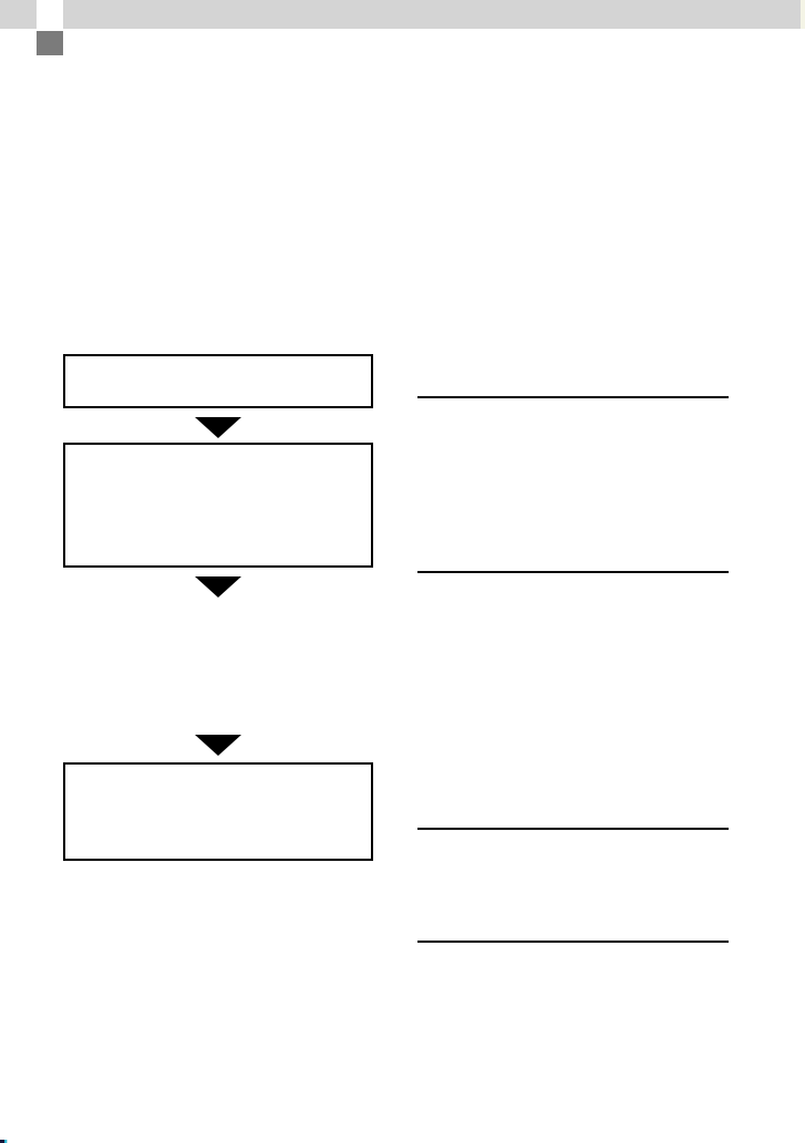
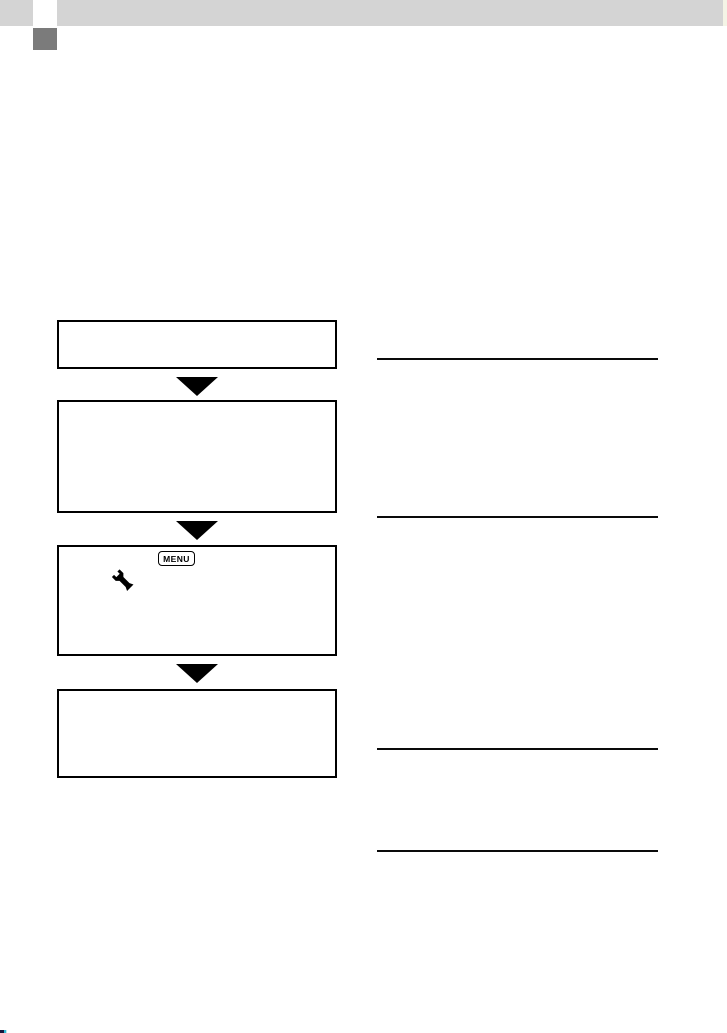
+ MENU
